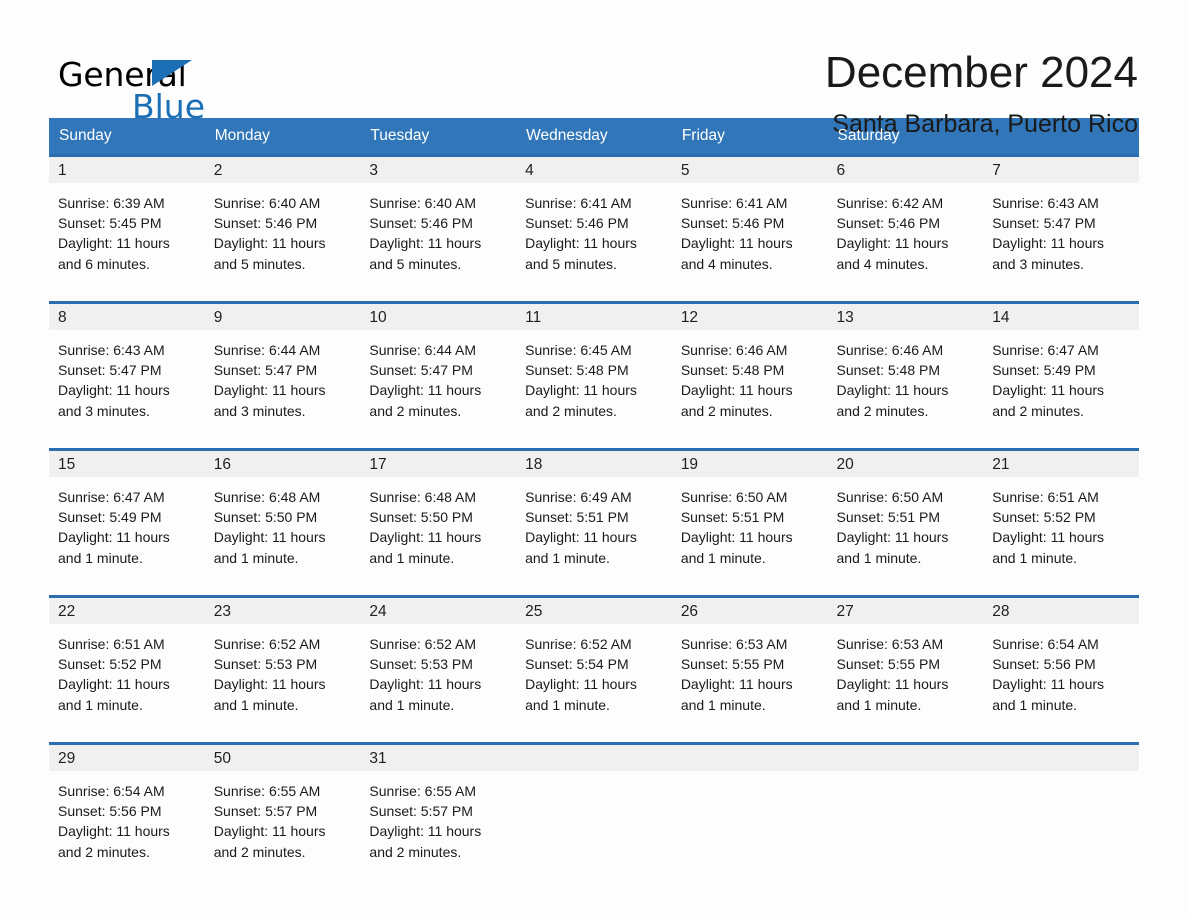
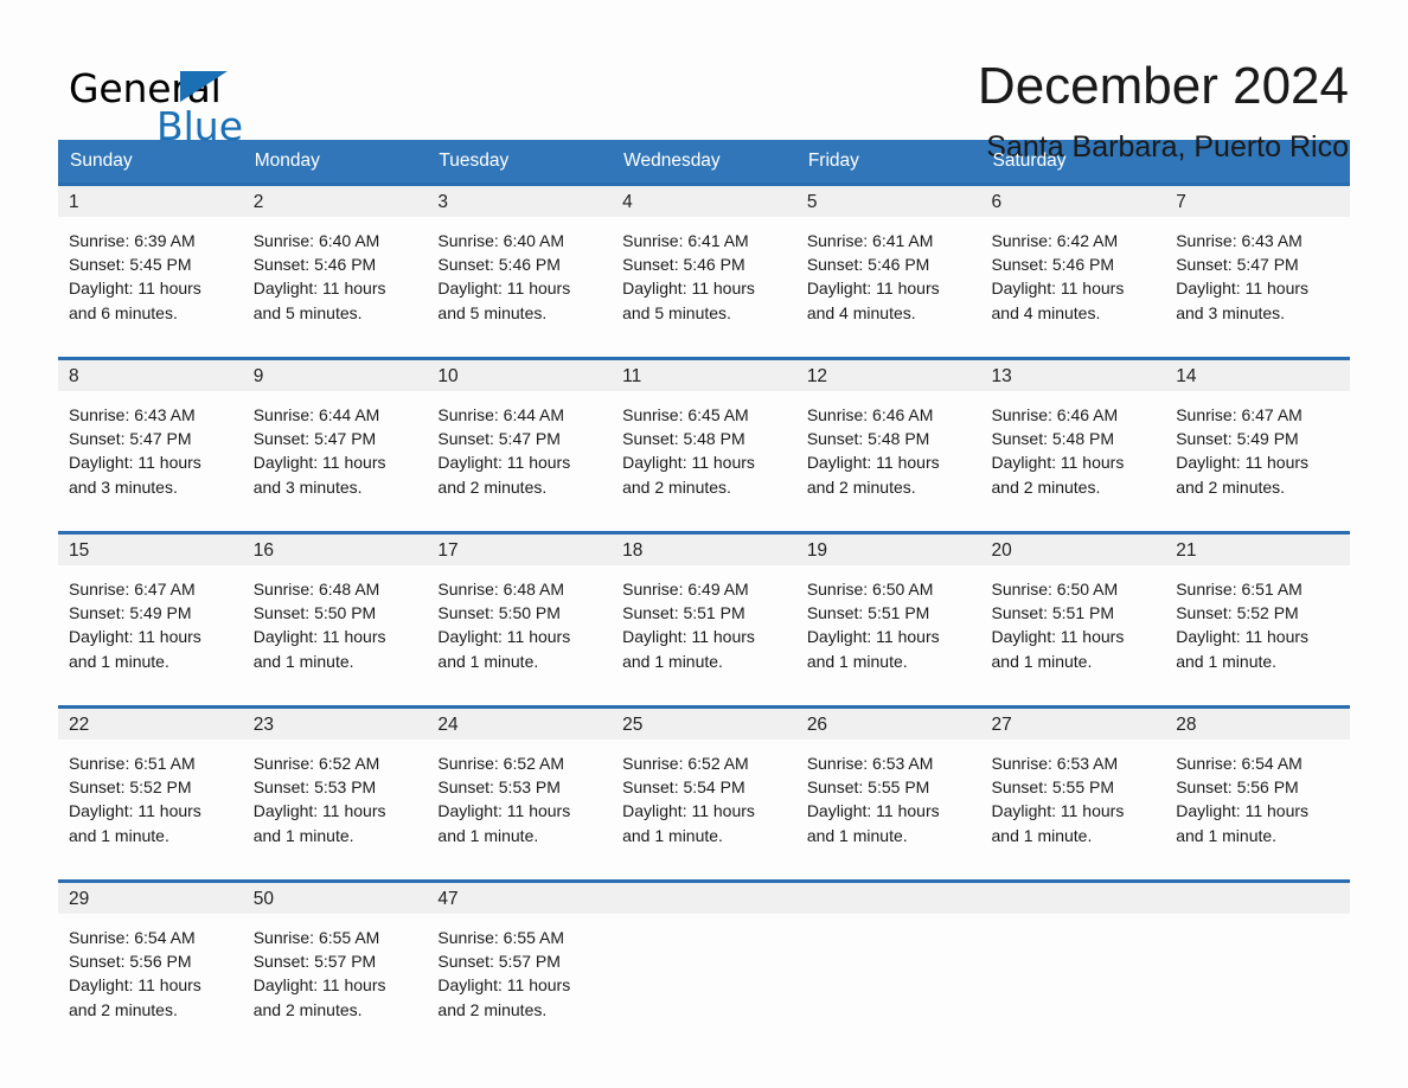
  General
  Blue
  December 2024
  Santa Barbara, Puerto Rico
  Sunday
  Monday
  Tuesday
  Wednesday
  Friday
  Saturday
  1
  Sunrise: 6:39 AM
  Sunset: 5:45 PM
  Daylight: 11 hours
  and 6 minutes.
  2
  Sunrise: 6:40 AM
  Sunset: 5:46 PM
  Daylight: 11 hours
  and 5 minutes.
  3
  Sunrise: 6:40 AM
  Sunset: 5:46 PM
  Daylight: 11 hours
  and 5 minutes.
  4
  Sunrise: 6:41 AM
  Sunset: 5:46 PM
  Daylight: 11 hours
  and 5 minutes.
  5
  Sunrise: 6:41 AM
  Sunset: 5:46 PM
  Daylight: 11 hours
  and 4 minutes.
  6
  Sunrise: 6:42 AM
  Sunset: 5:46 PM
  Daylight: 11 hours
  and 4 minutes.
  7
  Sunrise: 6:43 AM
  Sunset: 5:47 PM
  Daylight: 11 hours
  and 3 minutes.
  8
  Sunrise: 6:43 AM
  Sunset: 5:47 PM
  Daylight: 11 hours
  and 3 minutes.
  9
  Sunrise: 6:44 AM
  Sunset: 5:47 PM
  Daylight: 11 hours
  and 3 minutes.
  10
  Sunrise: 6:44 AM
  Sunset: 5:47 PM
  Daylight: 11 hours
  and 2 minutes.
  11
  Sunrise: 6:45 AM
  Sunset: 5:48 PM
  Daylight: 11 hours
  and 2 minutes.
  12
  Sunrise: 6:46 AM
  Sunset: 5:48 PM
  Daylight: 11 hours
  and 2 minutes.
  13
  Sunrise: 6:46 AM
  Sunset: 5:48 PM
  Daylight: 11 hours
  and 2 minutes.
  14
  Sunrise: 6:47 AM
  Sunset: 5:49 PM
  Daylight: 11 hours
  and 2 minutes.
  15
  Sunrise: 6:47 AM
  Sunset: 5:49 PM
  Daylight: 11 hours
  and 1 minute.
  16
  Sunrise: 6:48 AM
  Sunset: 5:50 PM
  Daylight: 11 hours
  and 1 minute.
  17
  Sunrise: 6:48 AM
  Sunset: 5:50 PM
  Daylight: 11 hours
  and 1 minute.
  18
  Sunrise: 6:49 AM
  Sunset: 5:51 PM
  Daylight: 11 hours
  and 1 minute.
  19
  Sunrise: 6:50 AM
  Sunset: 5:51 PM
  Daylight: 11 hours
  and 1 minute.
  20
  Sunrise: 6:50 AM
  Sunset: 5:51 PM
  Daylight: 11 hours
  and 1 minute.
  21
  Sunrise: 6:51 AM
  Sunset: 5:52 PM
  Daylight: 11 hours
  and 1 minute.
  22
  Sunrise: 6:51 AM
  Sunset: 5:52 PM
  Daylight: 11 hours
  and 1 minute.
  23
  Sunrise: 6:52 AM
  Sunset: 5:53 PM
  Daylight: 11 hours
  and 1 minute.
  24
  Sunrise: 6:52 AM
  Sunset: 5:53 PM
  Daylight: 11 hours
  and 1 minute.
  25
  Sunrise: 6:52 AM
  Sunset: 5:54 PM
  Daylight: 11 hours
  and 1 minute.
  26
  Sunrise: 6:53 AM
  Sunset: 5:55 PM
  Daylight: 11 hours
  and 1 minute.
  27
  Sunrise: 6:53 AM
  Sunset: 5:55 PM
  Daylight: 11 hours
  and 1 minute.
  28
  Sunrise: 6:54 AM
  Sunset: 5:56 PM
  Daylight: 11 hours
  and 1 minute.
  29
  Sunrise: 6:54 AM
  Sunset: 5:56 PM
  Daylight: 11 hours
  and 2 minutes.
  50
  Sunrise: 6:55 AM
  Sunset: 5:57 PM
  Daylight: 11 hours
  and 2 minutes.
- 31
+ 47
  Sunrise: 6:55 AM
  Sunset: 5:57 PM
  Daylight: 11 hours
  and 2 minutes.
